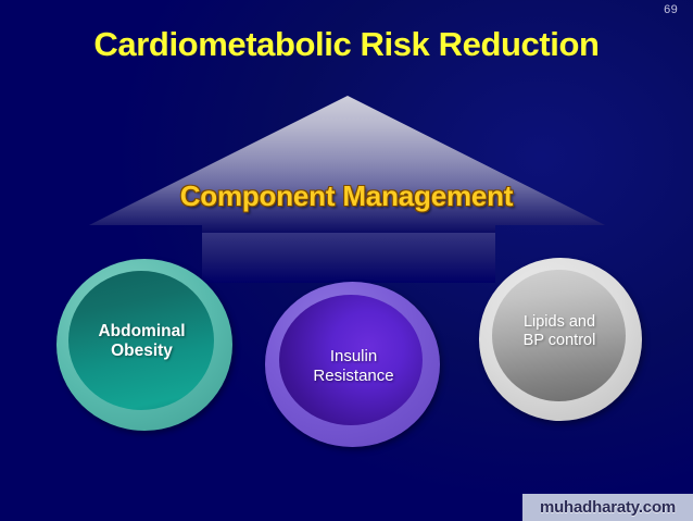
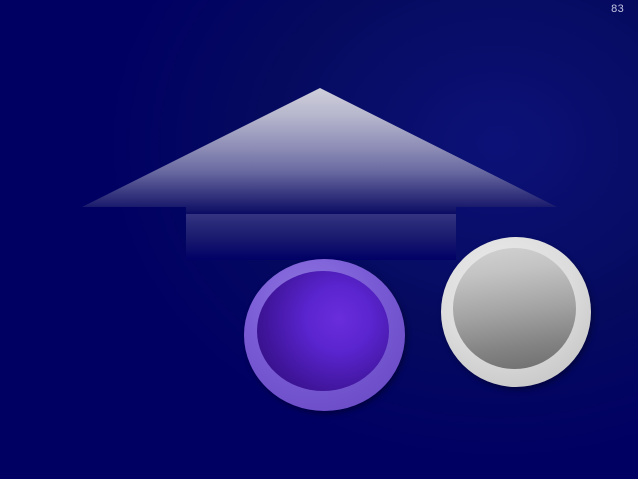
- 69
+ 83
- Cardiometabolic Risk Reduction
- Component Management
- Abdominal
- Obesity
- Insulin
- Resistance
- Lipids and
- BP control
- muhadharaty.com
